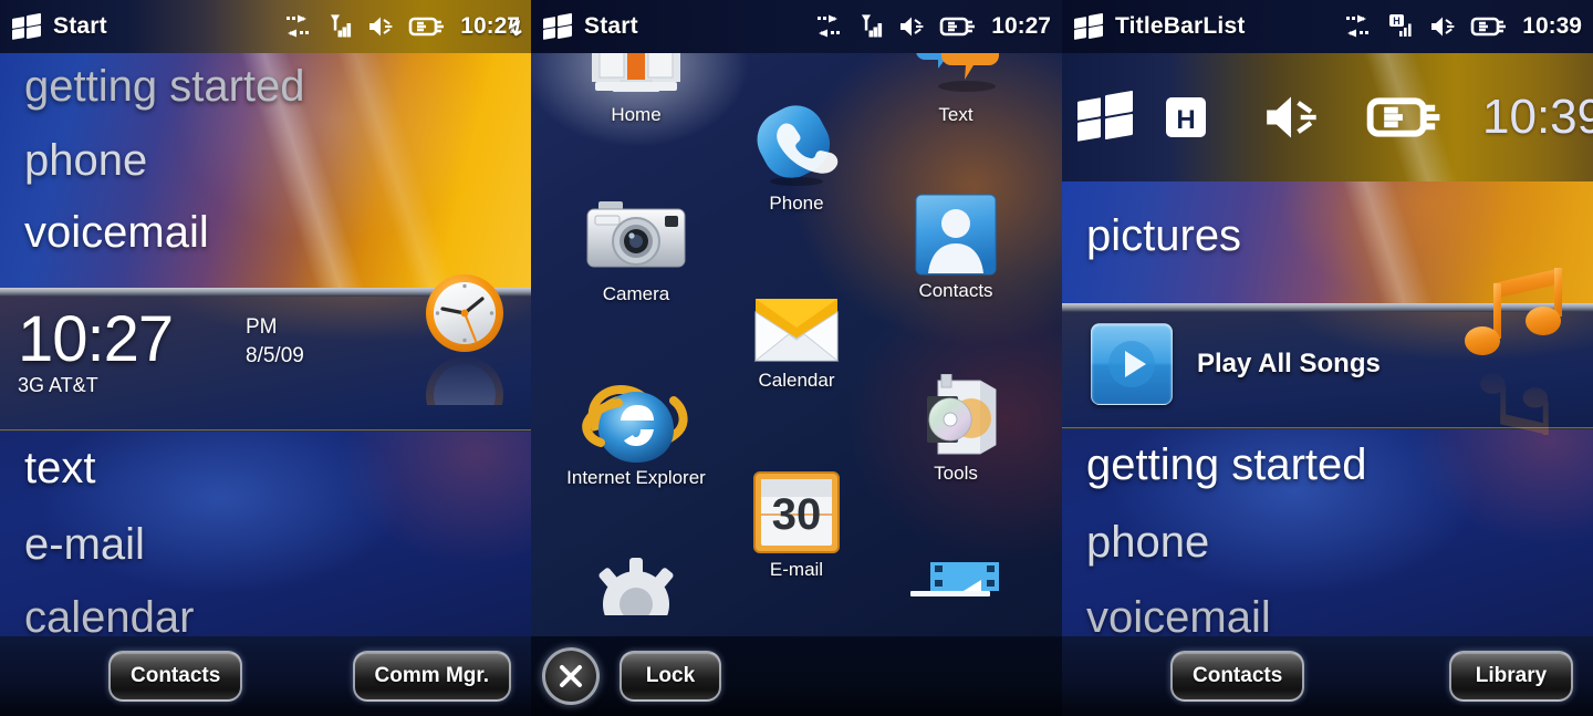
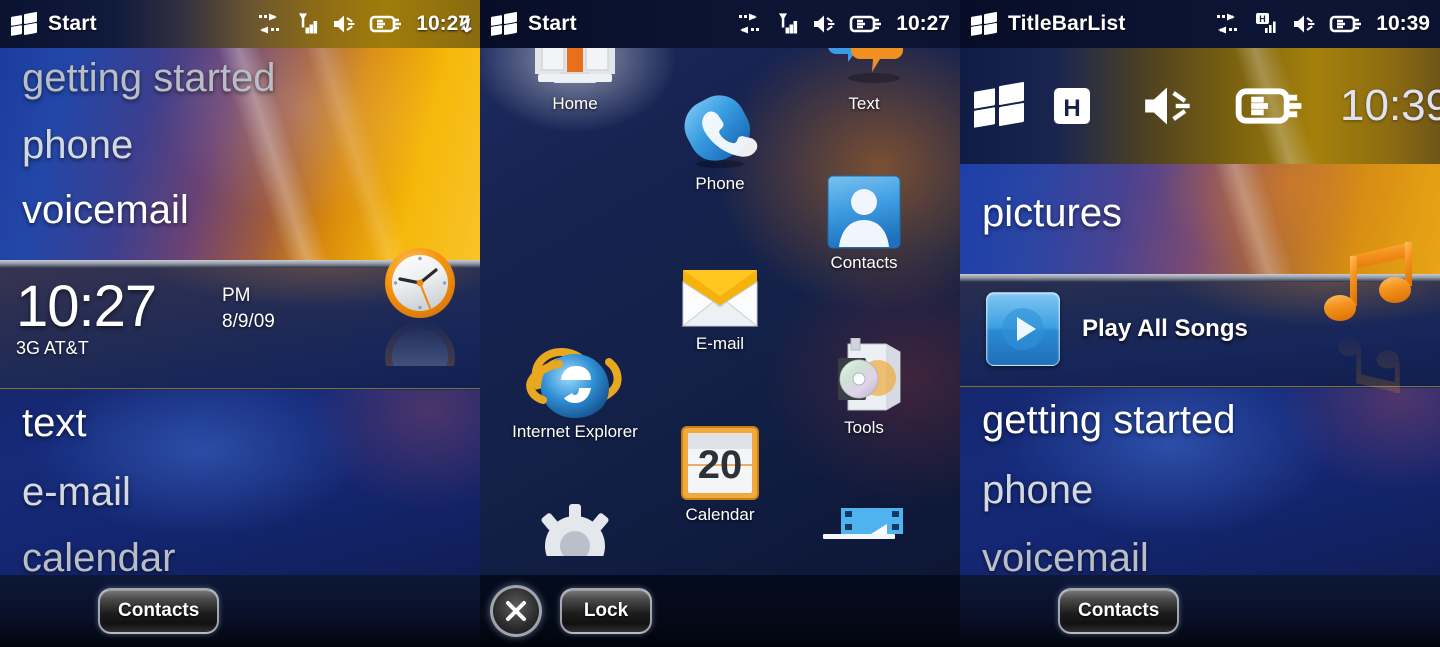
  getting started
  phone
  voicemail
  10:27
  PM
- 8/5/09
+ 8/9/09
  3G AT&T
  text
  e-mail
  calendar
  Contacts
- Comm Mgr.
  Start
  10:27
  ↯
  Home
  Text
  Phone
- Camera
  Contacts
- Calendar
+ E-mail
  Tools
  Internet Explorer
- 30
+ 20
- E-mail
+ Calendar
  Lock
  Start
  10:27
  pictures
  Play All Songs
  getting started
  phone
  voicemail
  Contacts
- Library
  TitleBarList
  H
  10:39
